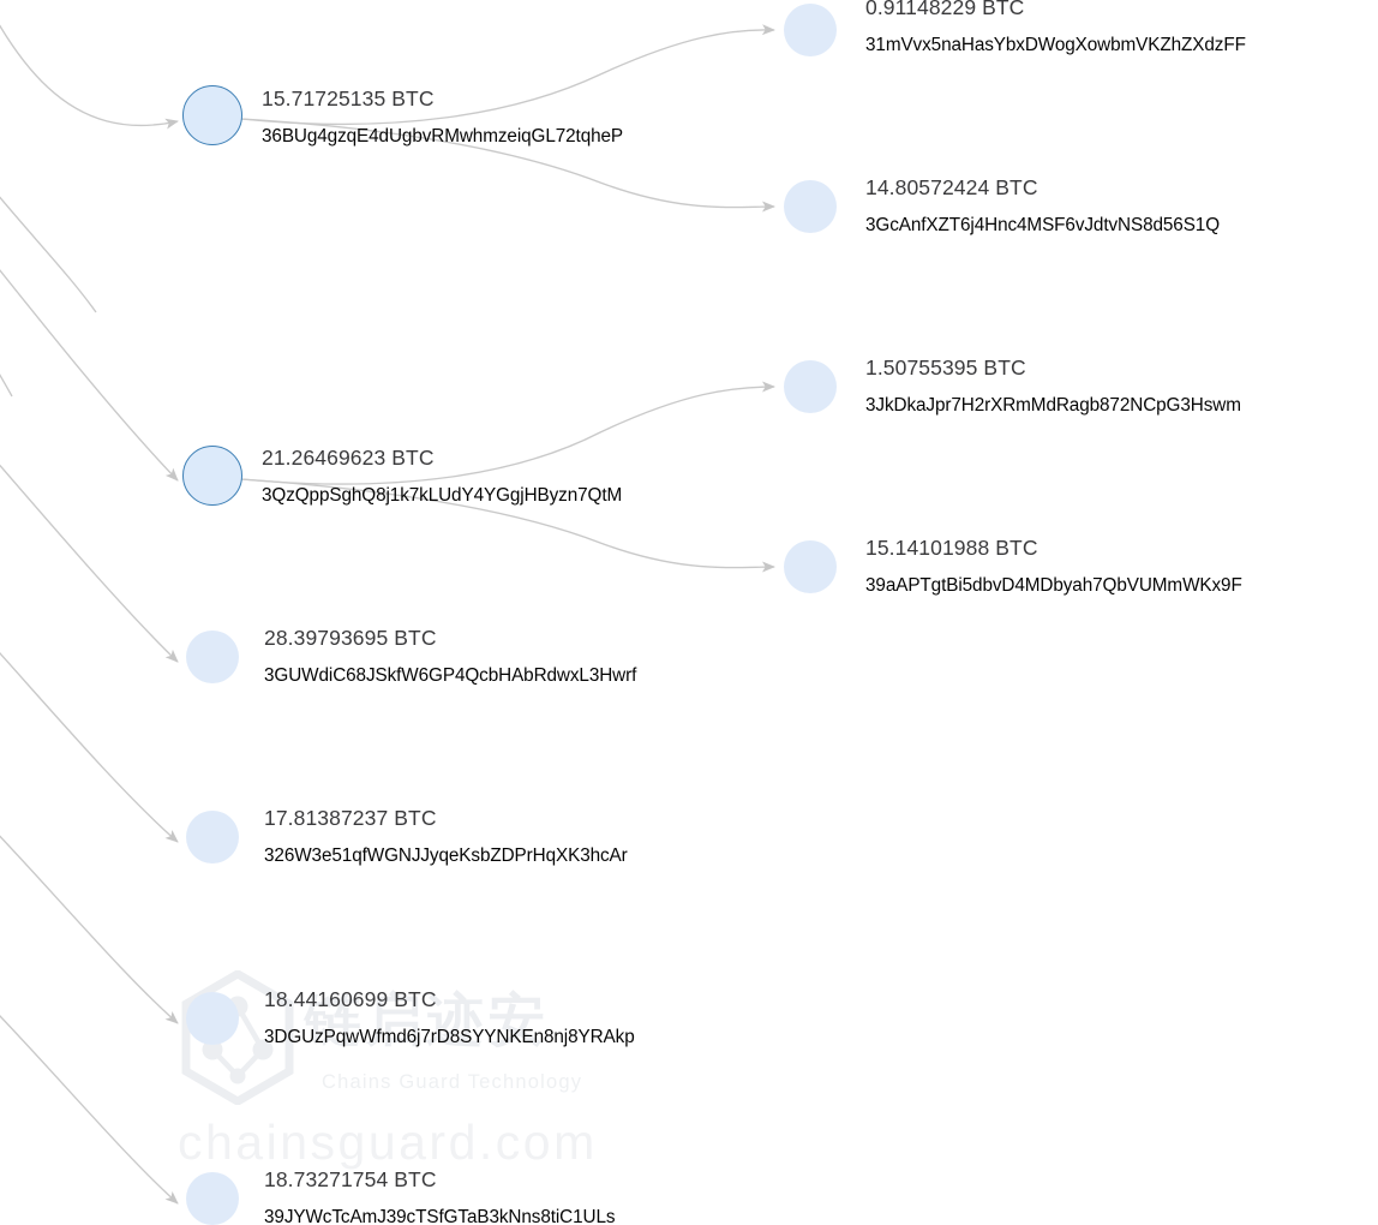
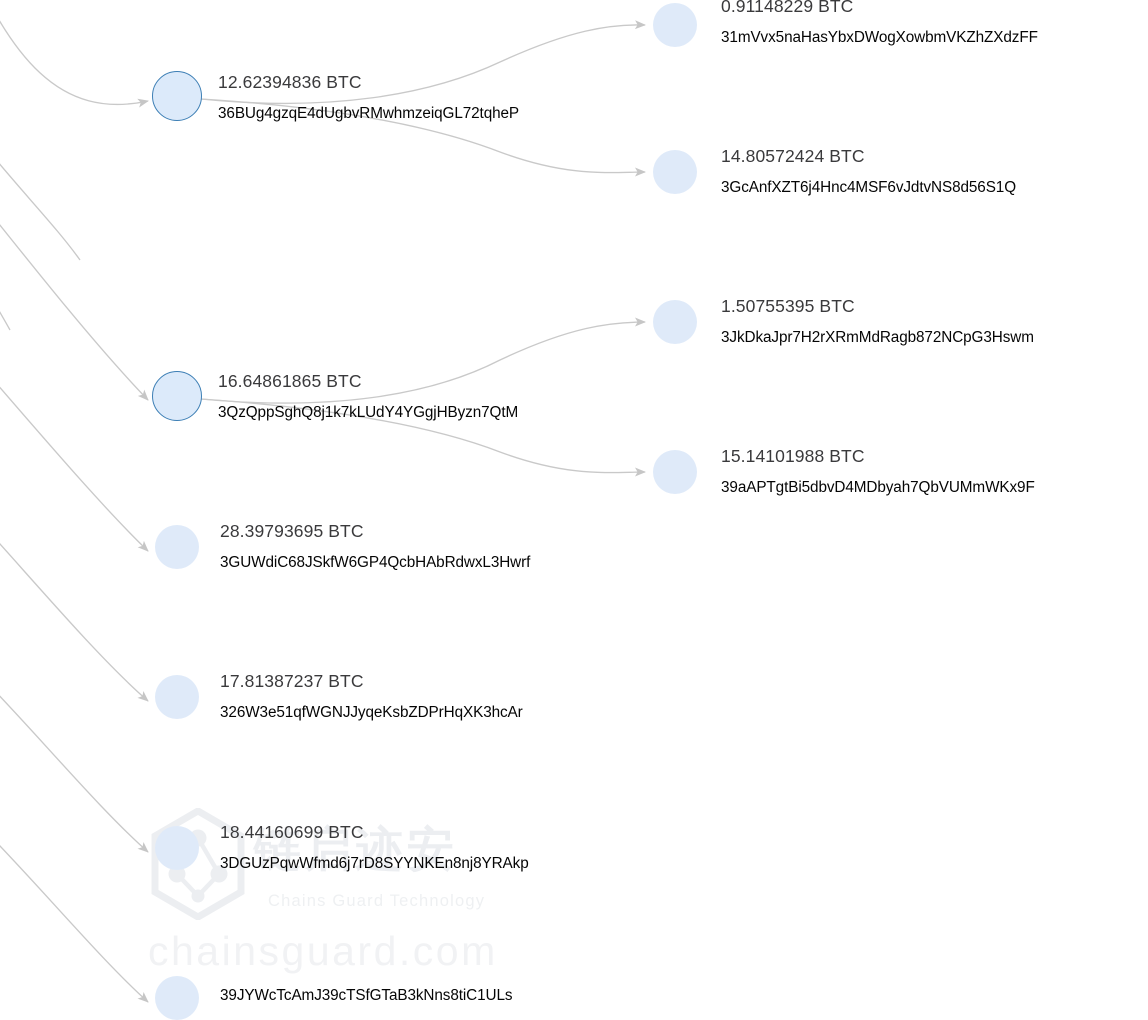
  链启迹安
- 15.71725135 BTC
+ 12.62394836 BTC
  36BUg4gzqE4dUgbvRMwhmzeiqGL72tqheP
  0.91148229 BTC
  31mVvx5naHasYbxDWogXowbmVKZhZXdzFF
  14.80572424 BTC
  3GcAnfXZT6j4Hnc4MSF6vJdtvNS8d56S1Q
- 21.26469623 BTC
+ 16.64861865 BTC
  3QzQppSghQ8j1k7kLUdY4YGgjHByzn7QtM
  1.50755395 BTC
  3JkDkaJpr7H2rXRmMdRagb872NCpG3Hswm
  15.14101988 BTC
  39aAPTgtBi5dbvD4MDbyah7QbVUMmWKx9F
  28.39793695 BTC
  3GUWdiC68JSkfW6GP4QcbHAbRdwxL3Hwrf
  17.81387237 BTC
  326W3e51qfWGNJJyqeKsbZDPrHqXK3hcAr
  18.44160699 BTC
  3DGUzPqwWfmd6j7rD8SYYNKEn8nj8YRAkp
- 18.73271754 BTC
  39JYWcTcAmJ39cTSfGTaB3kNns8tiC1ULs
